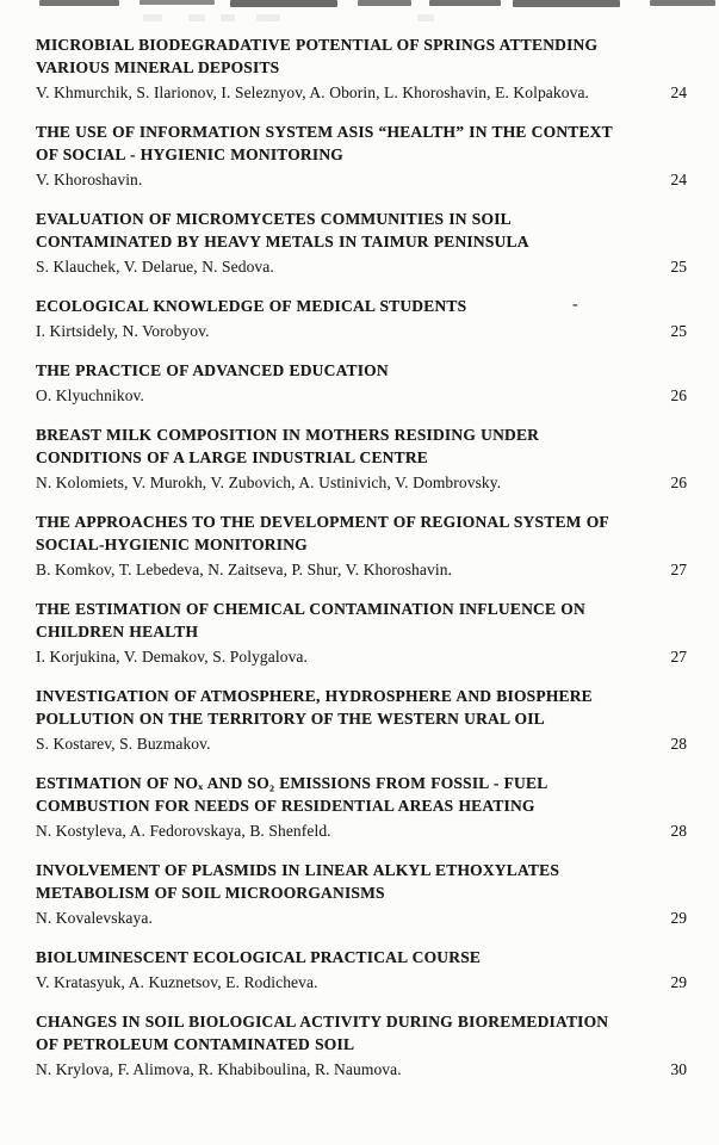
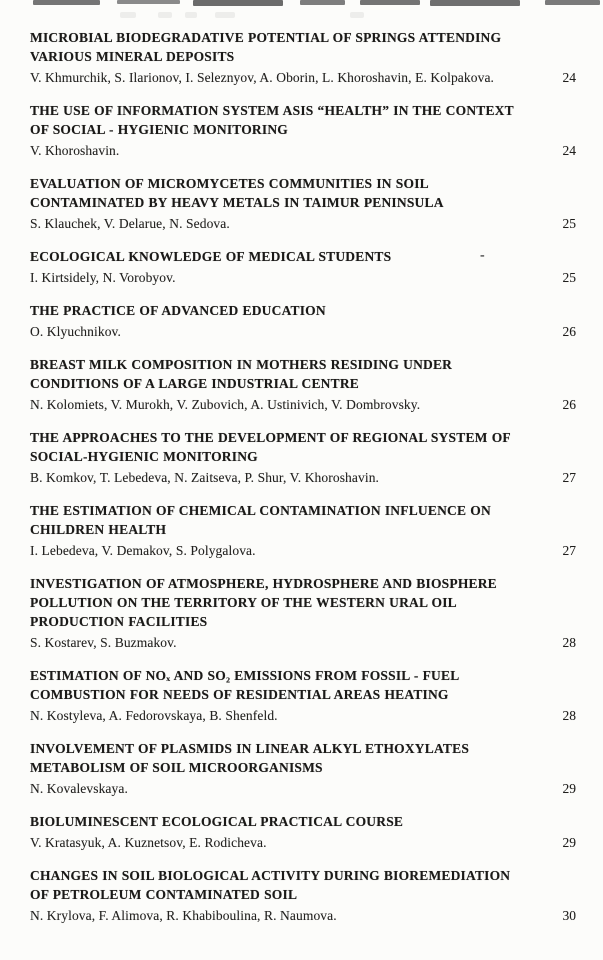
  MICROBIAL BIODEGRADATIVE POTENTIAL OF SPRINGS ATTENDING
  VARIOUS MINERAL DEPOSITS
  V. Khmurchik, S. Ilarionov, I. Seleznyov, A. Oborin, L. Khoroshavin, E. Kolpakova.
  24
  THE USE OF INFORMATION SYSTEM ASIS “HEALTH” IN THE CONTEXT
  OF SOCIAL - HYGIENIC MONITORING
  V. Khoroshavin.
  24
  EVALUATION OF MICROMYCETES COMMUNITIES IN SOIL
  CONTAMINATED BY HEAVY METALS IN TAIMUR PENINSULA
  S. Klauchek, V. Delarue, N. Sedova.
  25
  ECOLOGICAL KNOWLEDGE OF MEDICAL STUDENTS
  I. Kirtsidely, N. Vorobyov.
  25
  THE PRACTICE OF ADVANCED EDUCATION
  O. Klyuchnikov.
  26
  BREAST MILK COMPOSITION IN MOTHERS RESIDING UNDER
  CONDITIONS OF A LARGE INDUSTRIAL CENTRE
  N. Kolomiets, V. Murokh, V. Zubovich, A. Ustinivich, V. Dombrovsky.
  26
  THE APPROACHES TO THE DEVELOPMENT OF REGIONAL SYSTEM OF
  SOCIAL-HYGIENIC MONITORING
  B. Komkov, T. Lebedeva, N. Zaitseva, P. Shur, V. Khoroshavin.
  27
  THE ESTIMATION OF CHEMICAL CONTAMINATION INFLUENCE ON
  CHILDREN HEALTH
- I. Korjukina, V. Demakov, S. Polygalova.
+ I. Lebedeva, V. Demakov, S. Polygalova.
  27
  INVESTIGATION OF ATMOSPHERE, HYDROSPHERE AND BIOSPHERE
  POLLUTION ON THE TERRITORY OF THE WESTERN URAL OIL
+ PRODUCTION FACILITIES
  S. Kostarev, S. Buzmakov.
  28
  ESTIMATION OF NOₓ AND SO₂ EMISSIONS FROM FOSSIL - FUEL
  COMBUSTION FOR NEEDS OF RESIDENTIAL AREAS HEATING
  N. Kostyleva, A. Fedorovskaya, B. Shenfeld.
  28
  INVOLVEMENT OF PLASMIDS IN LINEAR ALKYL ETHOXYLATES
  METABOLISM OF SOIL MICROORGANISMS
  N. Kovalevskaya.
  29
  BIOLUMINESCENT ECOLOGICAL PRACTICAL COURSE
  V. Kratasyuk, A. Kuznetsov, E. Rodicheva.
  29
  CHANGES IN SOIL BIOLOGICAL ACTIVITY DURING BIOREMEDIATION
  OF PETROLEUM CONTAMINATED SOIL
  N. Krylova, F. Alimova, R. Khabiboulina, R. Naumova.
  30
  -
